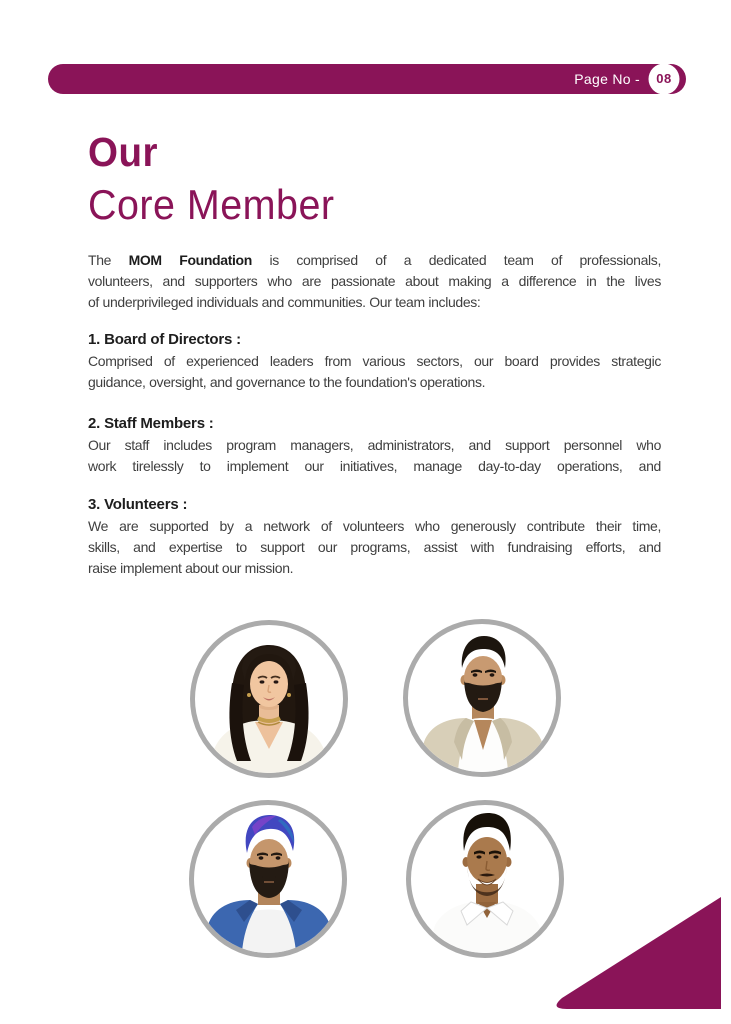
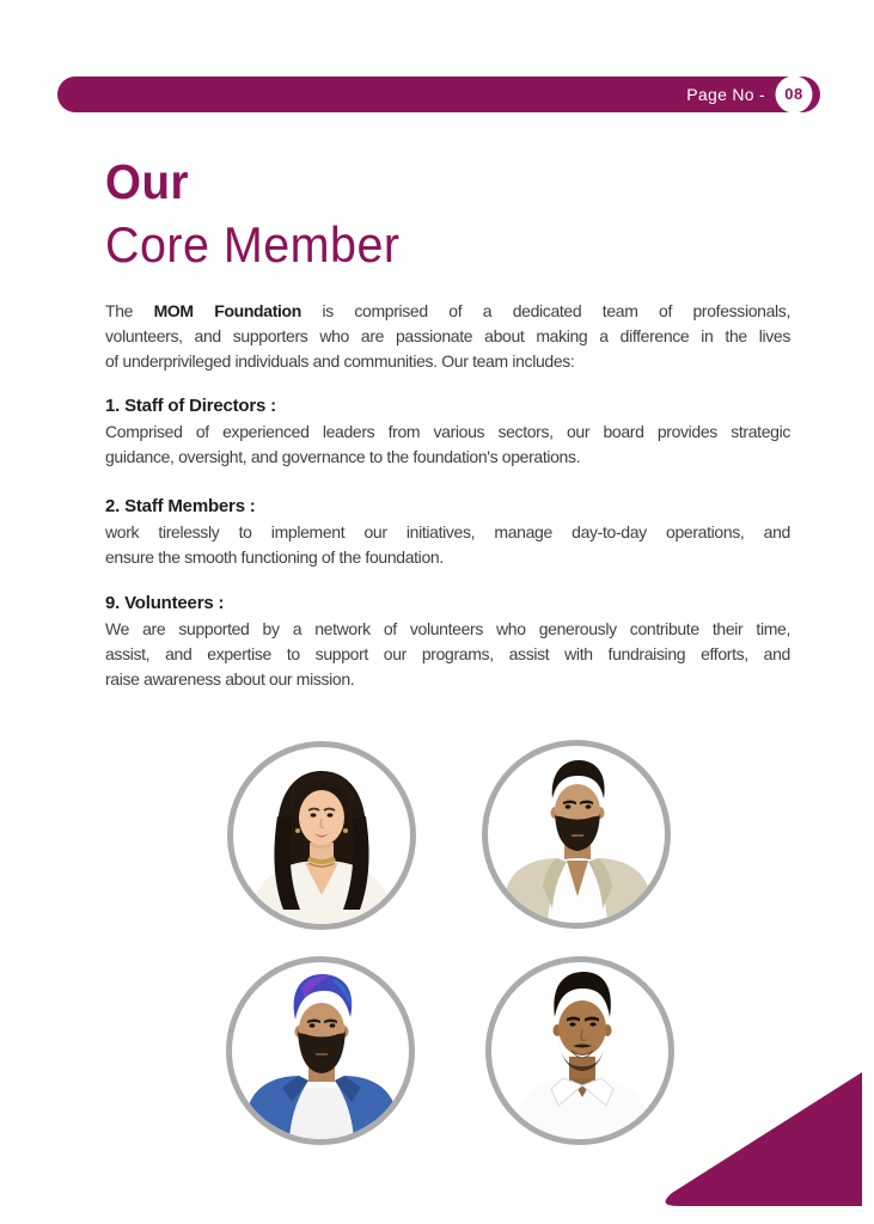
  Page No -
  08
  Our
  Core Member
  The MOM Foundation is comprised of a dedicated team of professionals,
  volunteers, and supporters who are passionate about making a difference in the lives
  of underprivileged individuals and communities. Our team includes:
- 1. Board of Directors :
+ 1. Staff of Directors :
  Comprised of experienced leaders from various sectors, our board provides strategic
  guidance, oversight, and governance to the foundation's operations.
  2. Staff Members :
- Our staff includes program managers, administrators, and support personnel who
  work tirelessly to implement our initiatives, manage day-to-day operations, and
+ ensure the smooth functioning of the foundation.
- 3. Volunteers :
+ 9. Volunteers :
  We are supported by a network of volunteers who generously contribute their time,
- skills, and expertise to support our programs, assist with fundraising efforts, and
+ assist, and expertise to support our programs, assist with fundraising efforts, and
- raise implement about our mission.
+ raise awareness about our mission.
